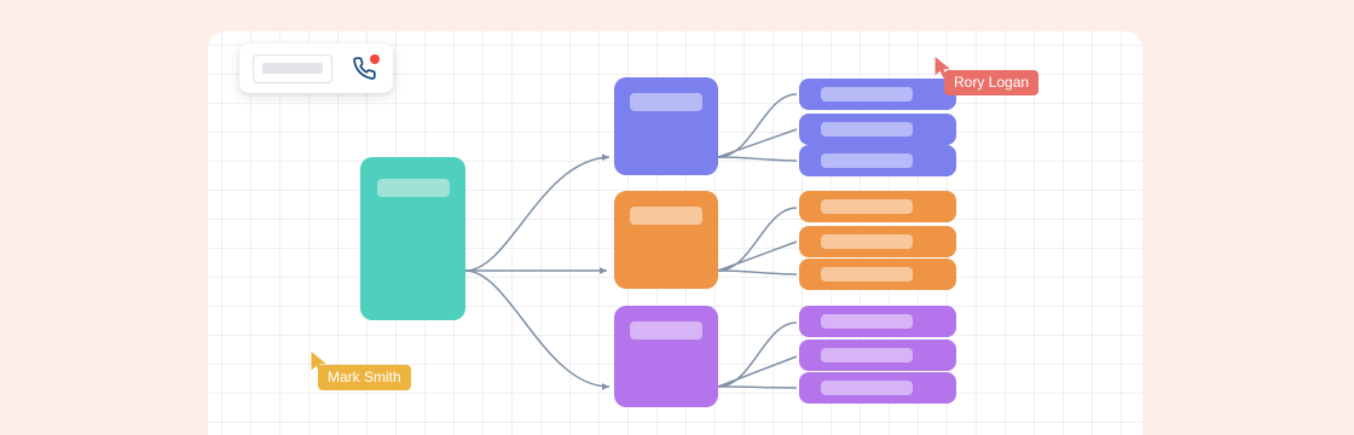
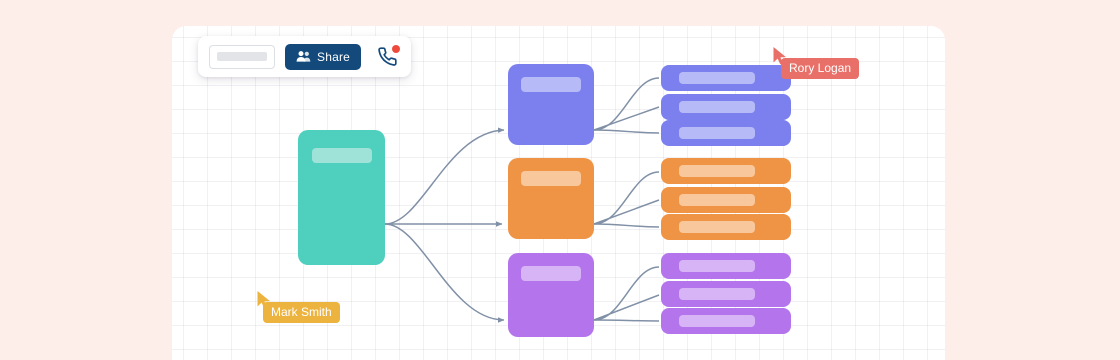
+ Share
  Mark Smith
  Rory Logan
